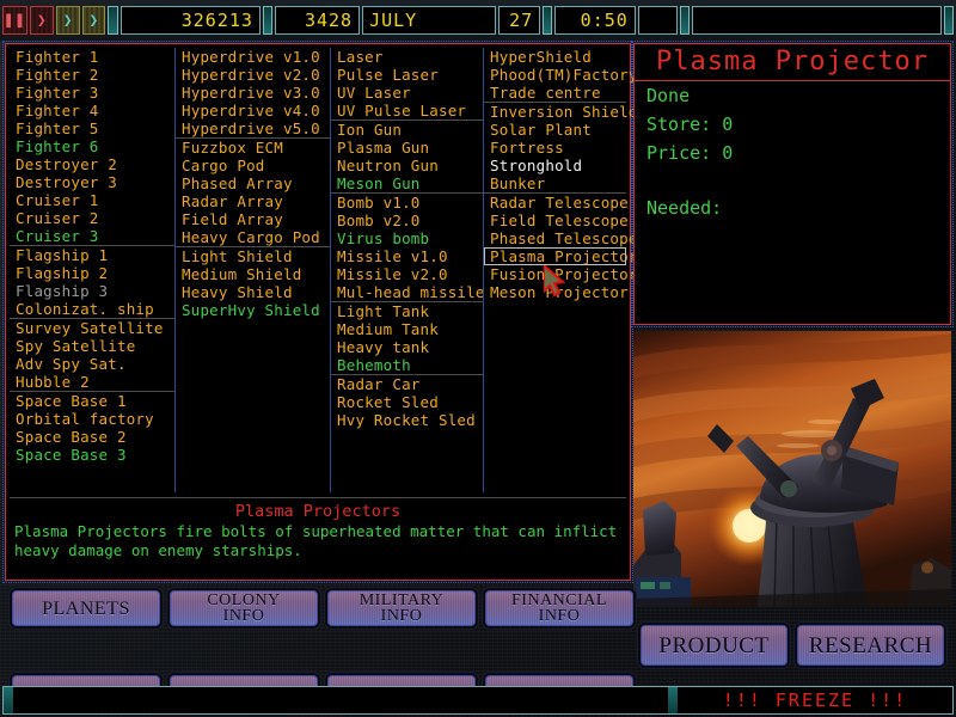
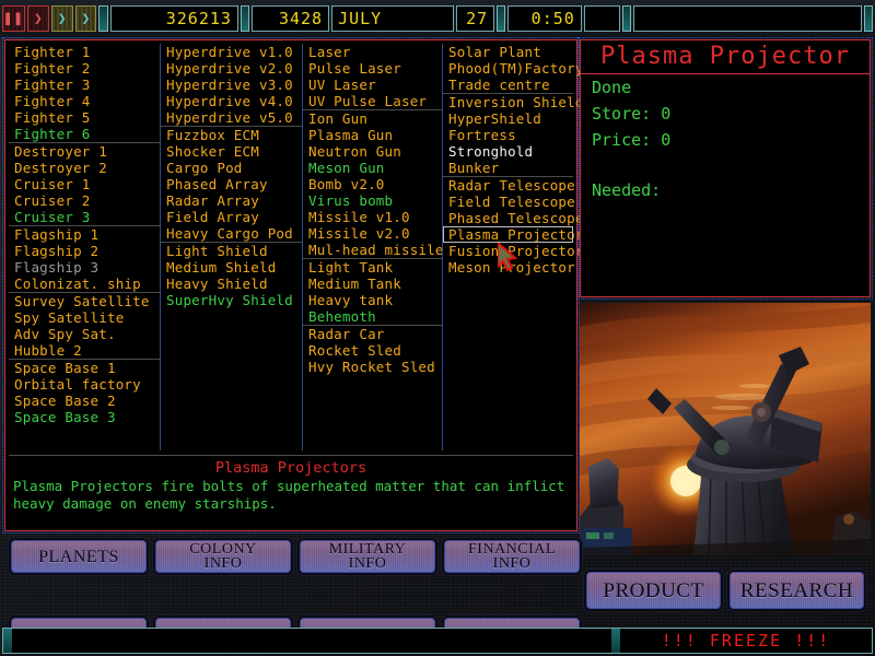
  ❚❚
  ❯
  ❯
  ❯
  326213
  3428
  JULY
  27
  0:50
  Fighter 1
  Fighter 2
  Fighter 3
  Fighter 4
  Fighter 5
  Fighter 6
+ Destroyer 1
  Destroyer 2
- Destroyer 3
  Cruiser 1
  Cruiser 2
  Cruiser 3
  Flagship 1
  Flagship 2
  Flagship 3
  Colonizat. ship
  Survey Satellite
  Spy Satellite
  Adv Spy Sat.
  Hubble 2
  Space Base 1
  Orbital factory
  Space Base 2
  Space Base 3
  Hyperdrive v1.0
  Hyperdrive v2.0
  Hyperdrive v3.0
  Hyperdrive v4.0
  Hyperdrive v5.0
  Fuzzbox ECM
+ Shocker ECM
  Cargo Pod
  Phased Array
  Radar Array
  Field Array
  Heavy Cargo Pod
  Light Shield
  Medium Shield
  Heavy Shield
  SuperHvy Shield
  Laser
  Pulse Laser
  UV Laser
  UV Pulse Laser
  Ion Gun
  Plasma Gun
  Neutron Gun
  Meson Gun
- Bomb v1.0
  Bomb v2.0
  Virus bomb
  Missile v1.0
  Missile v2.0
  Mul-head missile
  Light Tank
  Medium Tank
  Heavy tank
  Behemoth
  Radar Car
  Rocket Sled
  Hvy Rocket Sled
- HyperShield
+ Solar Plant
  Phood(TM)Factor
  Trade centre
  Inversion Shiel
- Solar Plant
+ HyperShield
  Fortress
  Stronghold
  Bunker
  Radar Telescope
  Field Telescope
  Phased Telescop
  Plasma Projecto
  Fusion Projecto
  Meson Pojector
  Plasma Projectors
  Plasma Projectors fire bolts of superheated matter that can inflict
  heavy damage on enemy starships.
  Plasma Projector
  Done
  Store: 0
  Price: 0
  Needed:
  PLANETS
  COLONY
  INFO
  MILITARY
  INFO
  FINANCIAL
  INFO
  PRODUCT
  RESEARCH
  !!! FREEZE !!!
